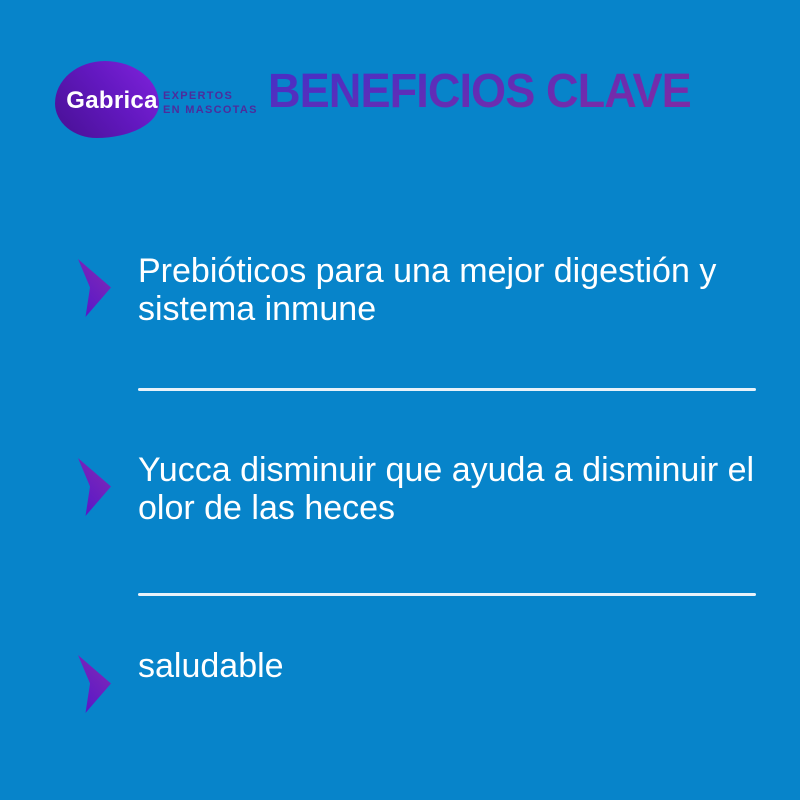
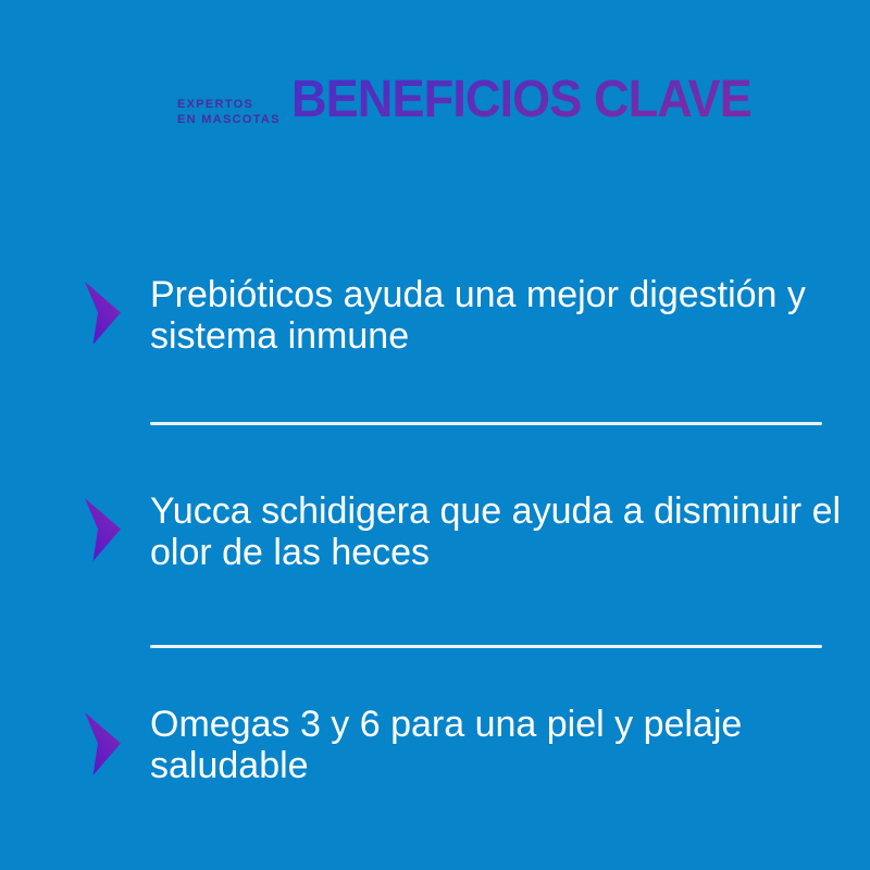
- Gabrica
  EXPERTOS
  EN MASCOTAS
  BENEFICIOS CLAVE
- Prebióticos para una mejor digestión y
+ Prebióticos ayuda una mejor digestión y
  sistema inmune
- Yucca disminuir que ayuda a disminuir el
+ Yucca schidigera que ayuda a disminuir el
  olor de las heces
+ Omegas 3 y 6 para una piel y pelaje
  saludable
